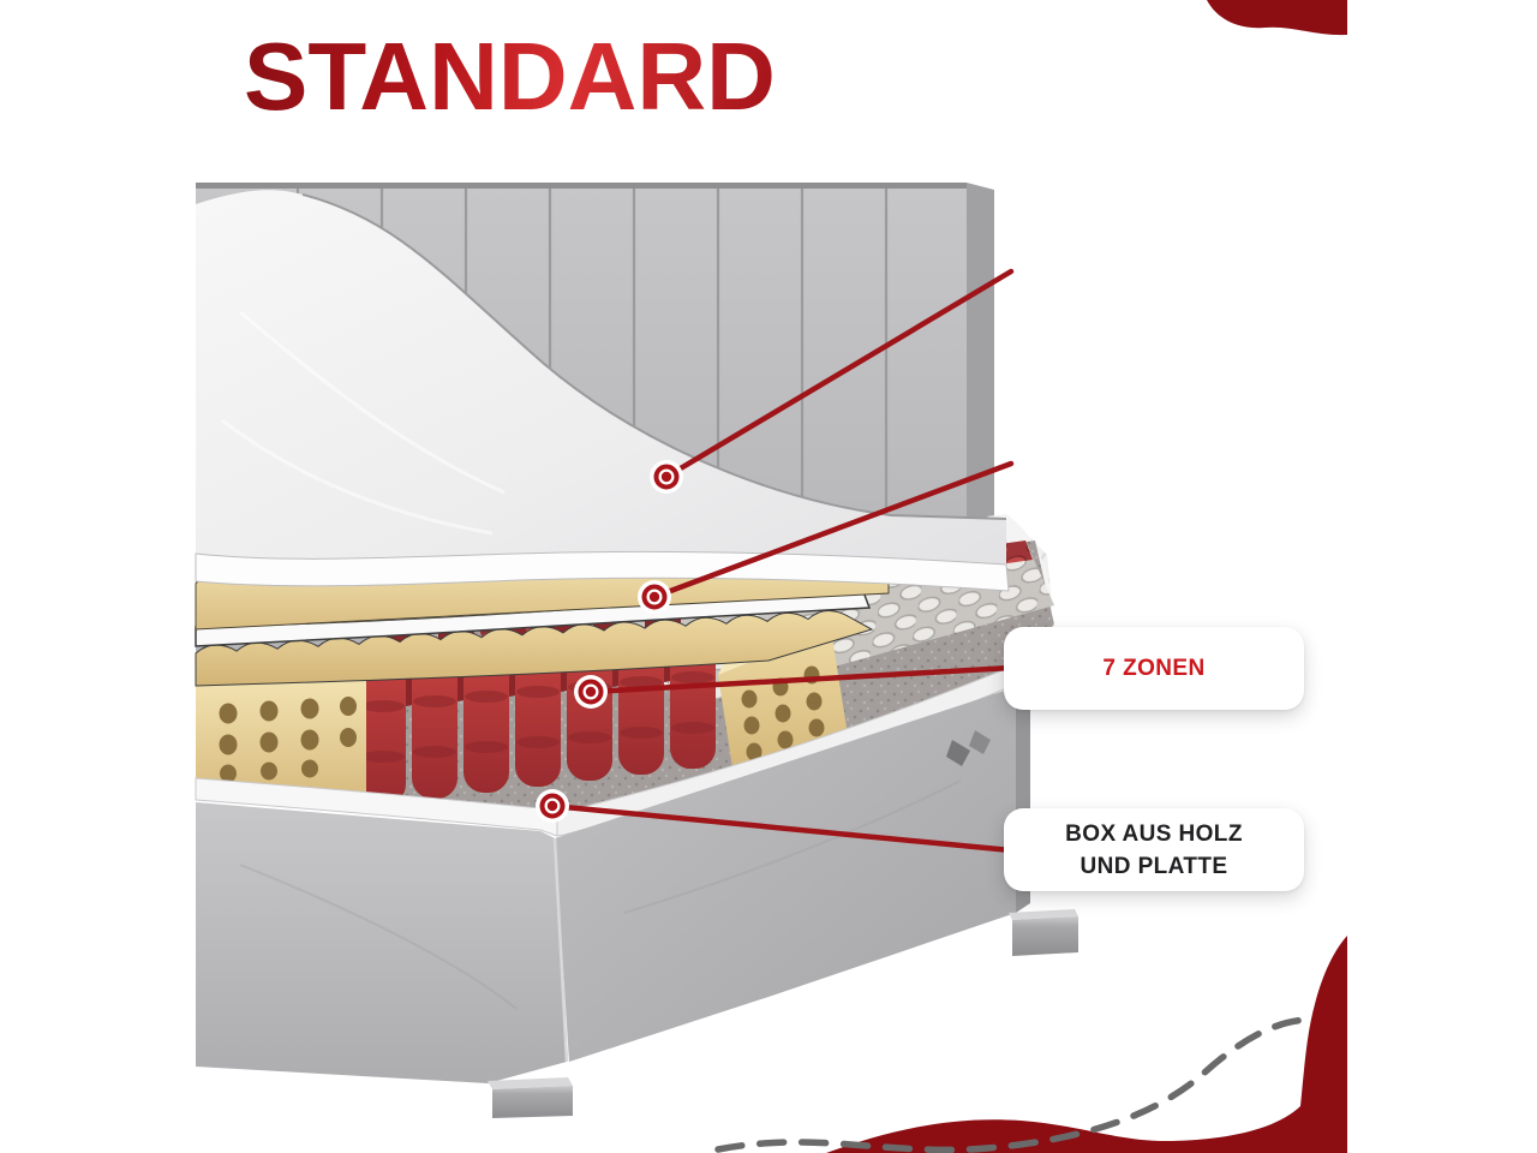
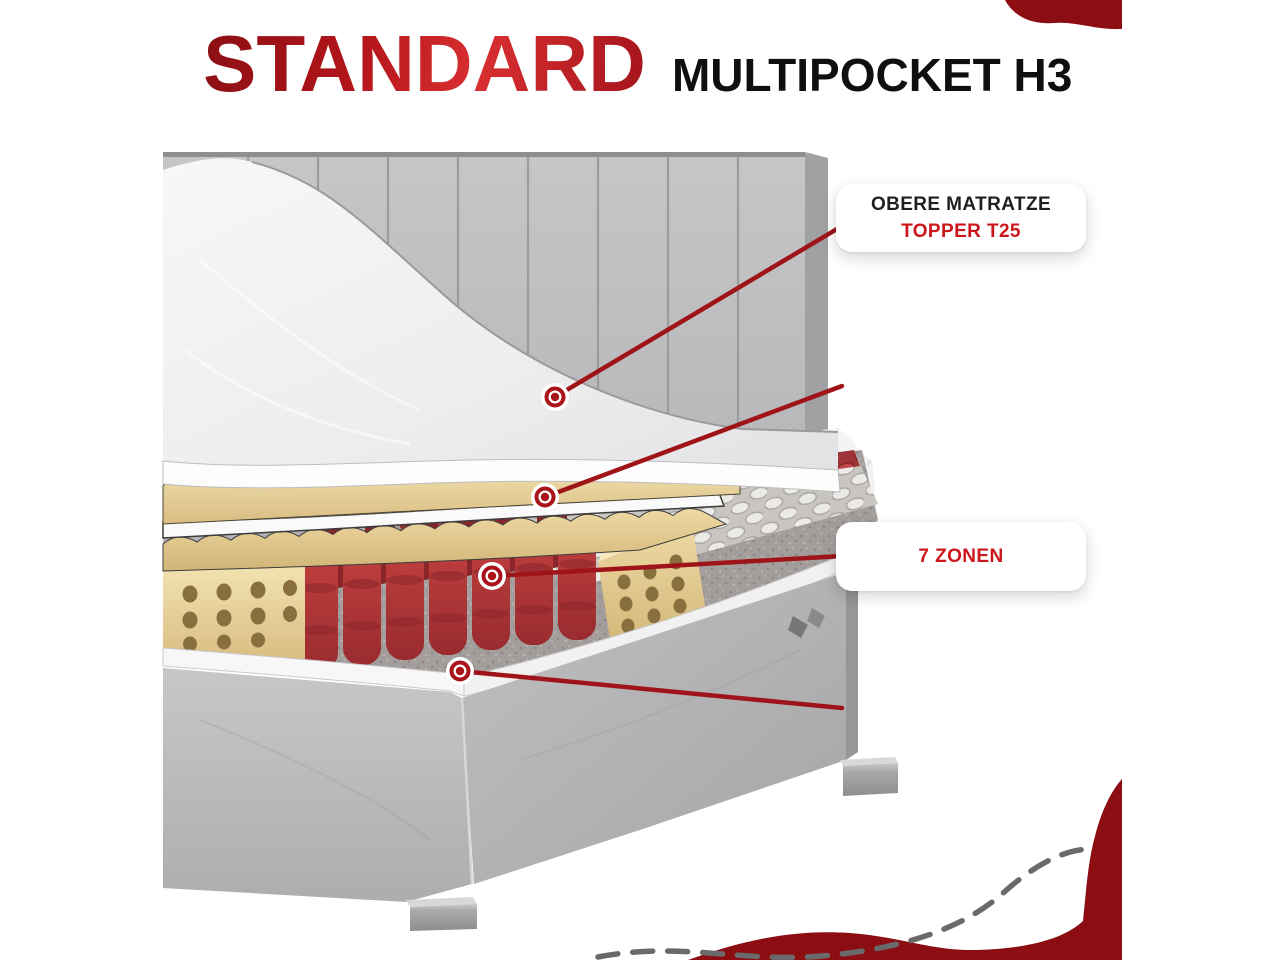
  STANDARD
+ MULTIPOCKET H3
+ OBERE MATRATZE
+ TOPPER T25
  7 ZONEN
- BOX AUS HOLZ
- UND PLATTE
